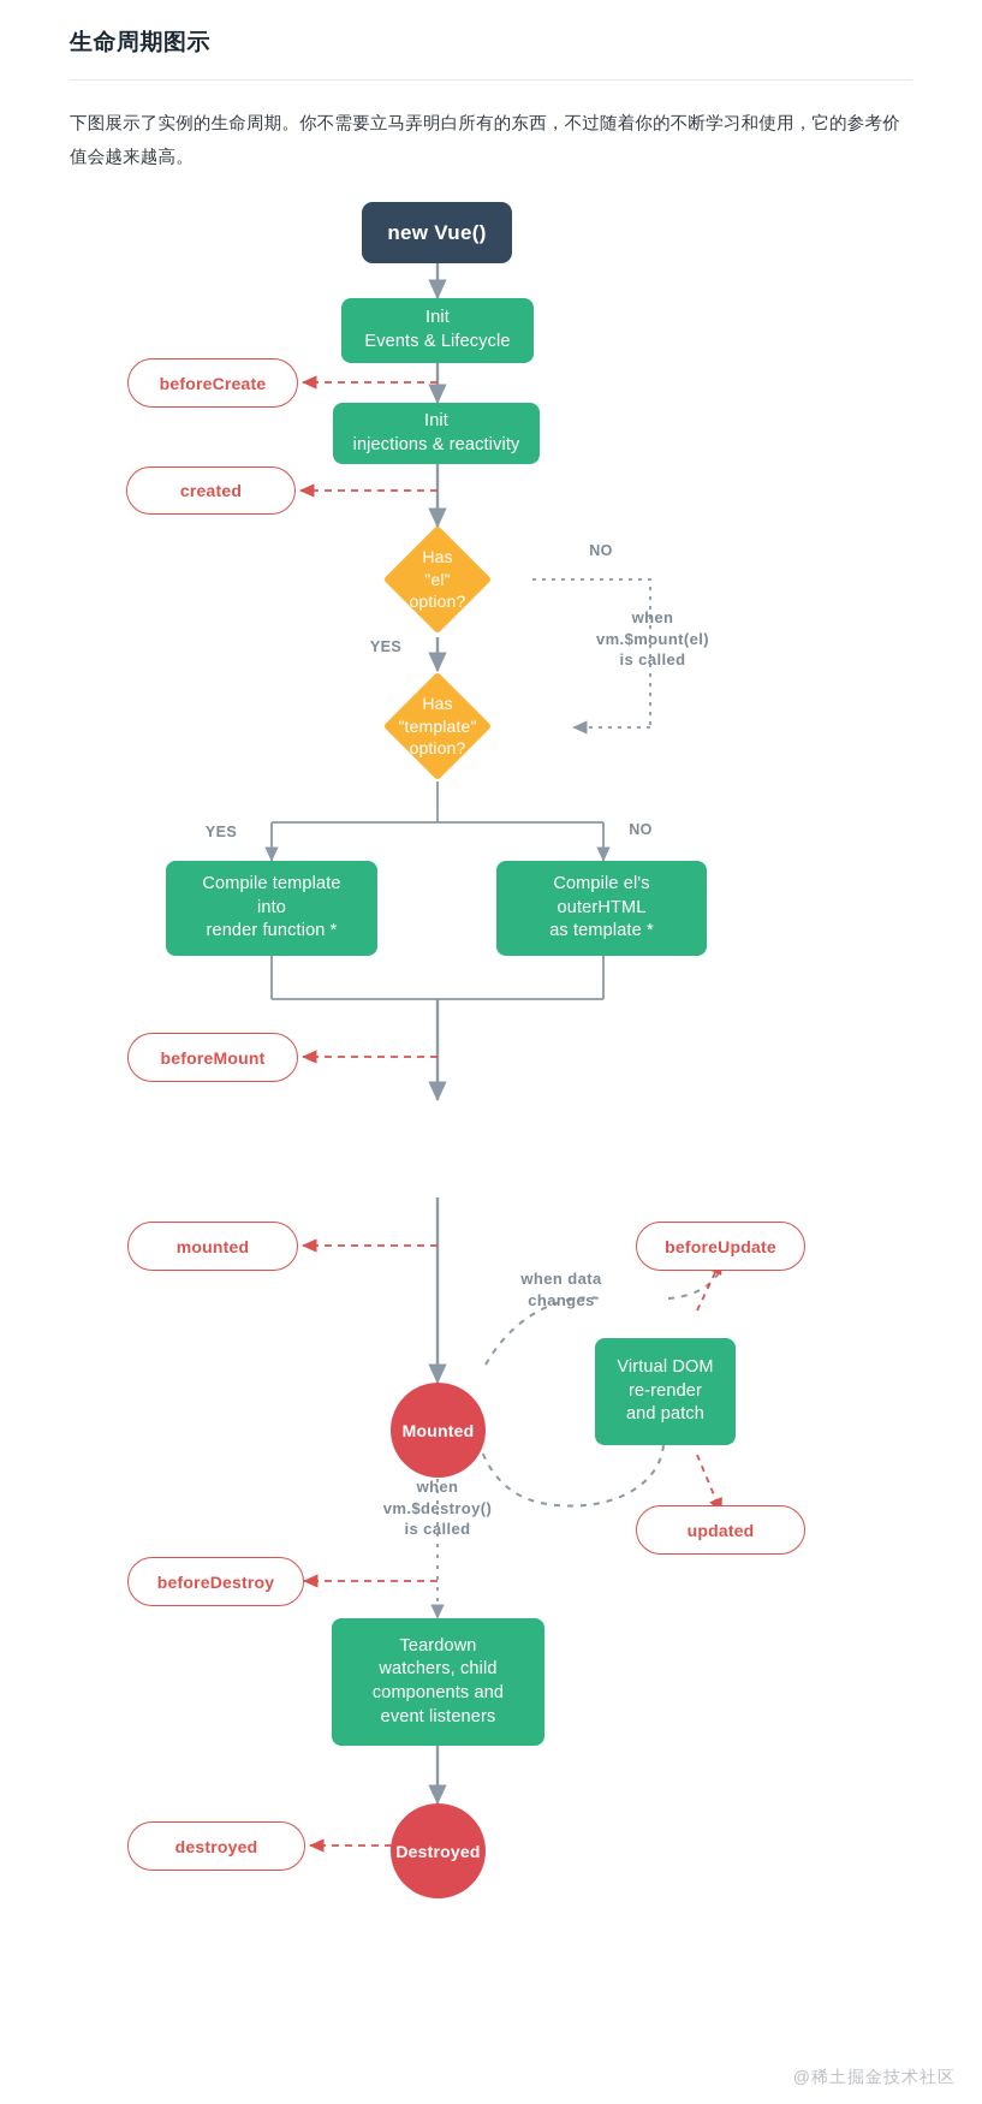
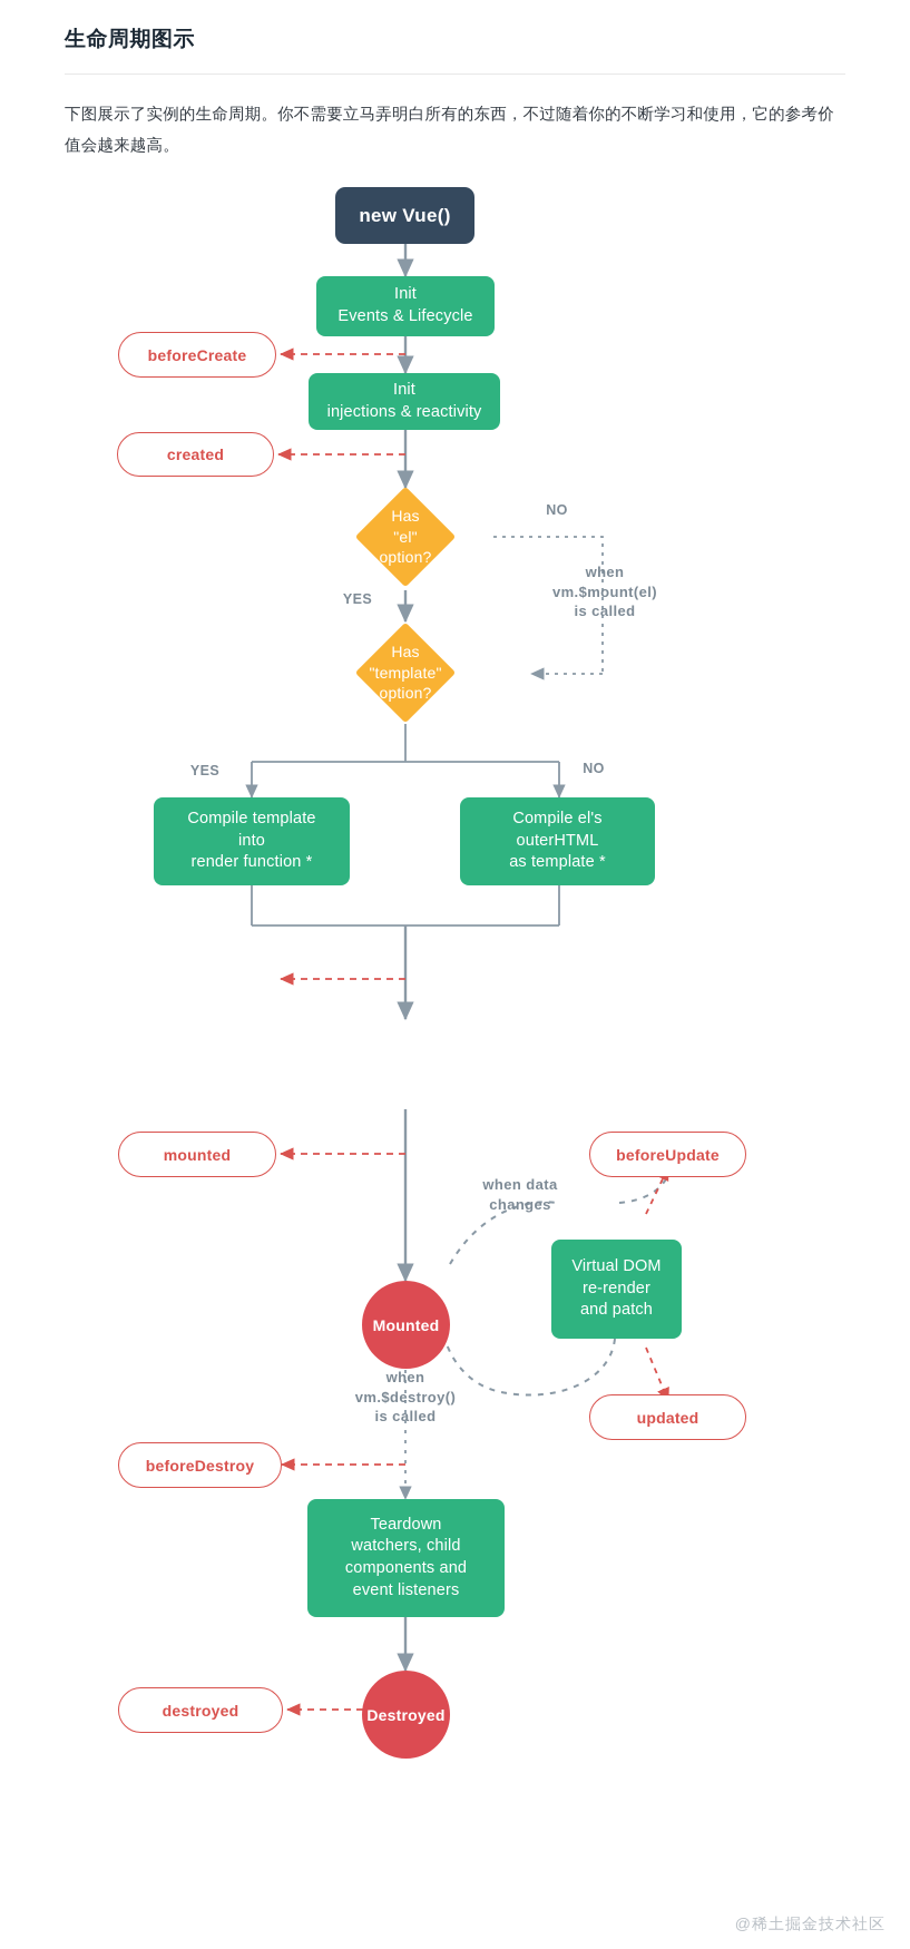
  生命周期图示
  下图展示了实例的生命周期。你不需要立马弄明白所有的东西，不过随着你的不断学习和使用，它的参考价值会越来越高。
  new Vue()
  Init
  Events & Lifecycle
  beforeCreate
  Init
  injections & reactivity
  created
  Has
  "el" option?
  NO
  YES
  when
  vm.$mount(el)
  is called
  Has
  "template" option?
  YES
  NO
  Compile template
  into
  render function *
  Compile el's
  outerHTML
  as template *
- beforeMount
  mounted
  beforeUpdate
  when data
  changes
  Mounted
  Virtual DOM
  re-render
  and patch
  updated
  when
  vm.$destroy()
  is called
  beforeDestroy
  Teardown
  watchers, child
  components and
  event listeners
  destroyed
  Destroyed
  @稀土掘金技术社区
